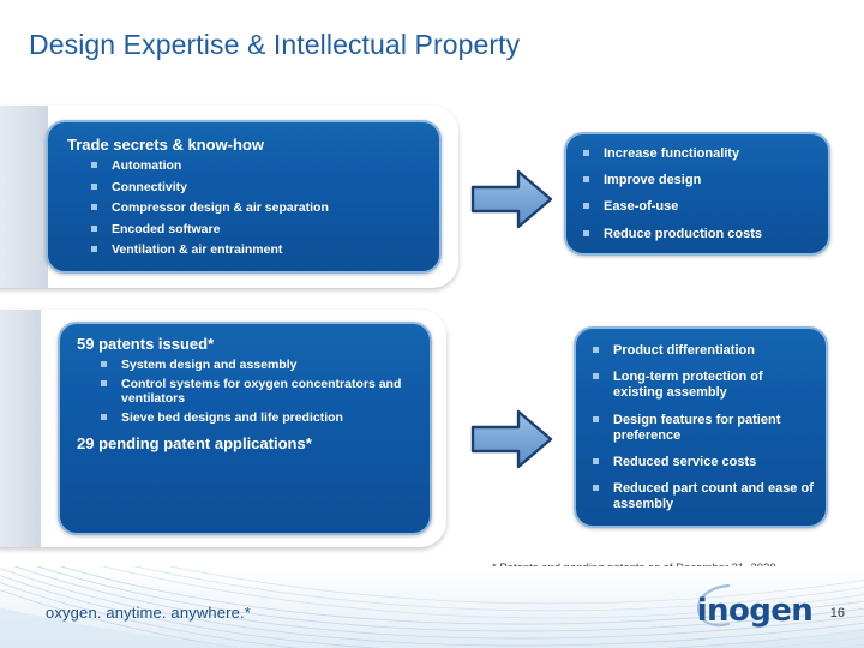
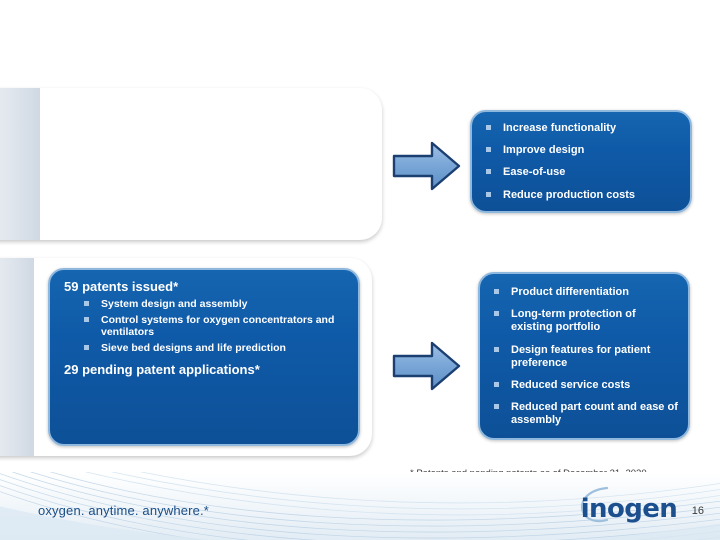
- Design Expertise & Intellectual Property
- Trade secrets & know-how
- Automation
- Connectivity
- Compressor design & air separation
- Encoded software
- Ventilation & air entrainment
  Increase functionality
  Improve design
  Ease-of-use
  Reduce production costs
  59 patents issued*
  System design and assembly
  Control systems for oxygen concentrators and ventilators
  Sieve bed designs and life prediction
  29 pending patent applications*
  Product differentiation
- Long-term protection of existing assembly
+ Long-term protection of existing portfolio
  Design features for patient preference
  Reduced service costs
  Reduced part count and ease of assembly
  oxygen. anytime. anywhere.*
  inogen
  16
